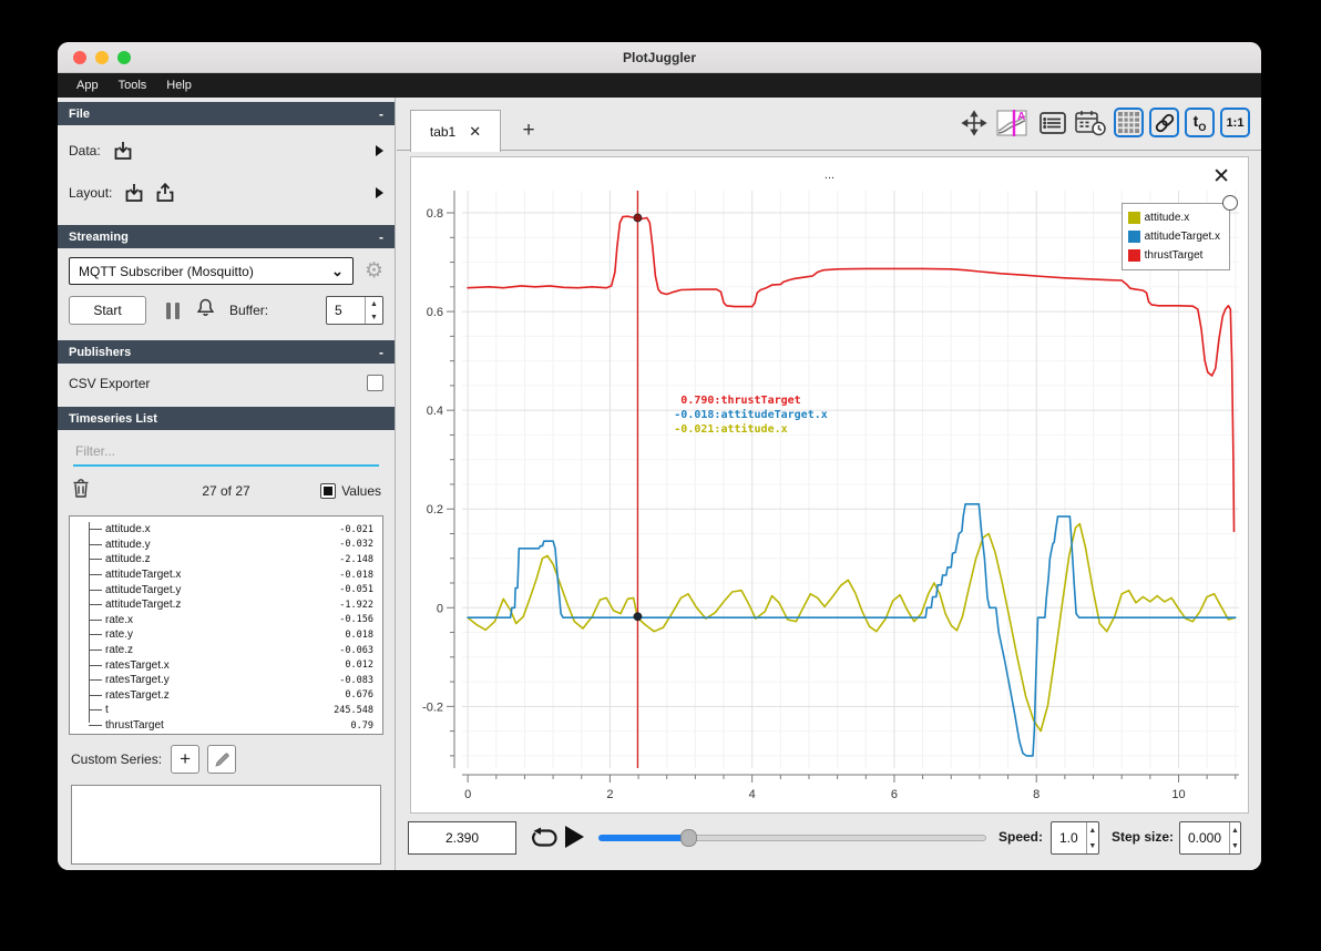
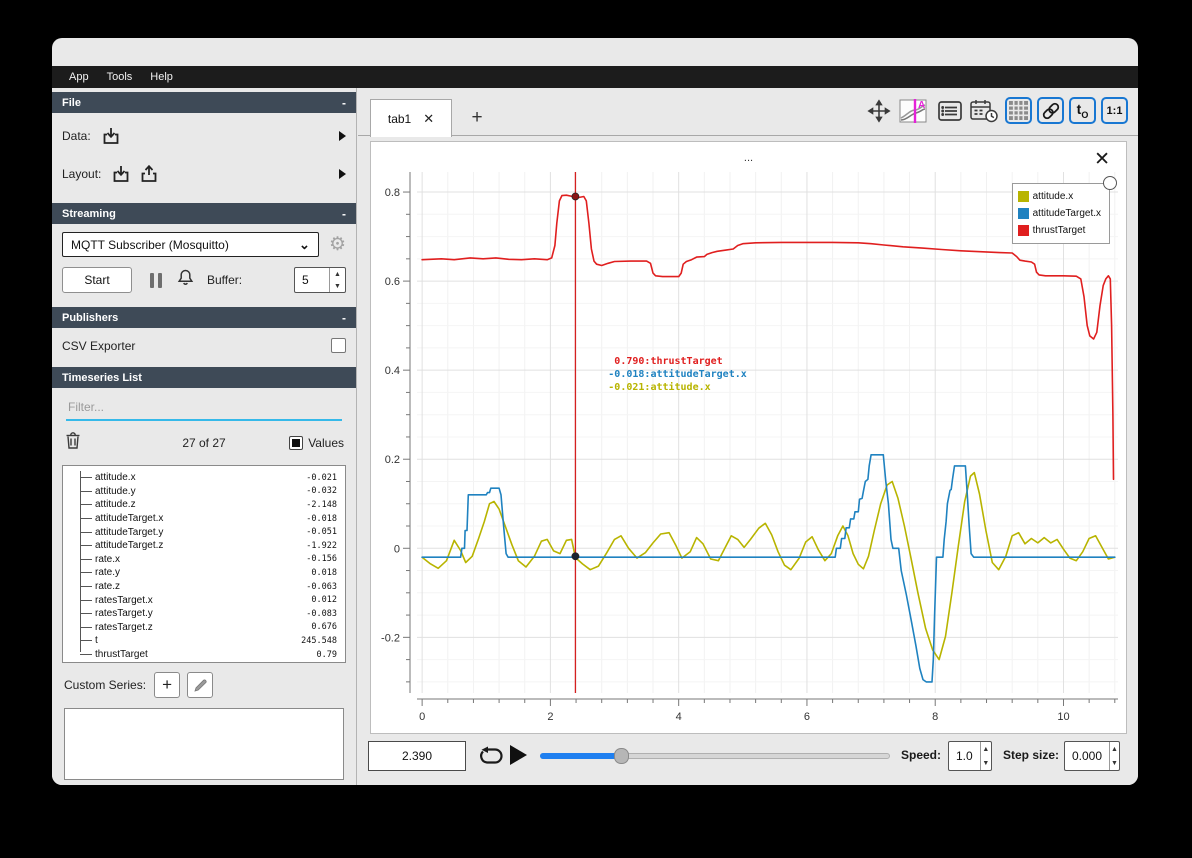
- PlotJuggler
  App
  Tools
  Help
  File
  -
  Data:
  Layout:
  Streaming
  -
  MQTT Subscriber (Mosquitto)
  ⌄
  ⚙
  Start
  Buffer:
  5
  Publishers
  -
  CSV Exporter
  Timeseries List
  Filter...
  27 of 27
  Values
  attitude.x
  -0.021
  attitude.y
  -0.032
  attitude.z
  -2.148
  attitudeTarget.x
  -0.018
  attitudeTarget.y
  -0.051
  attitudeTarget.z
  -1.922
  rate.x
  -0.156
  rate.y
  0.018
  rate.z
  -0.063
  ratesTarget.x
  0.012
  ratesTarget.y
  -0.083
  ratesTarget.z
  0.676
  t
  245.548
  thrustTarget
  0.79
  Custom Series:
  +
  tab1
  ✕
  +
  A
  tO
  1:1
  ...
  ✕
  attitude.x
  attitudeTarget.x
  thrustTarget
  0
  2
  4
  6
  8
  10
  -0.2
  0
  0.2
  0.4
  0.6
  0.8
  0.790
  :
  thrustTarget
  -0.018
  :
  attitudeTarget.x
  -0.021
  :
  attitude.x
  2.390
  Speed:
  1.0
  Step size:
  0.000
